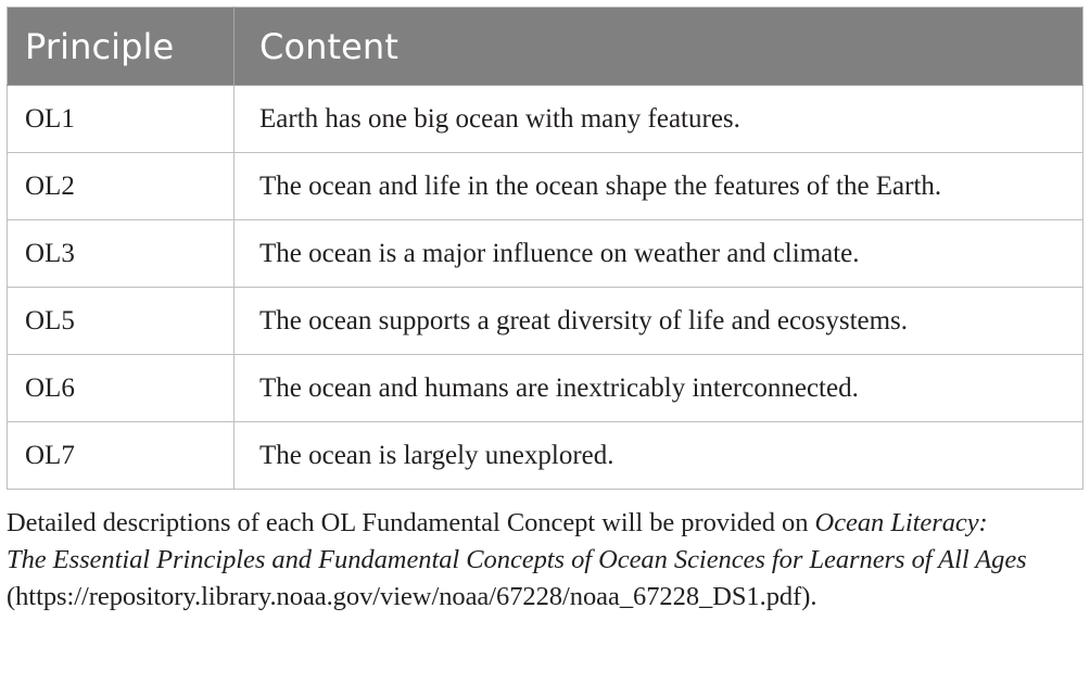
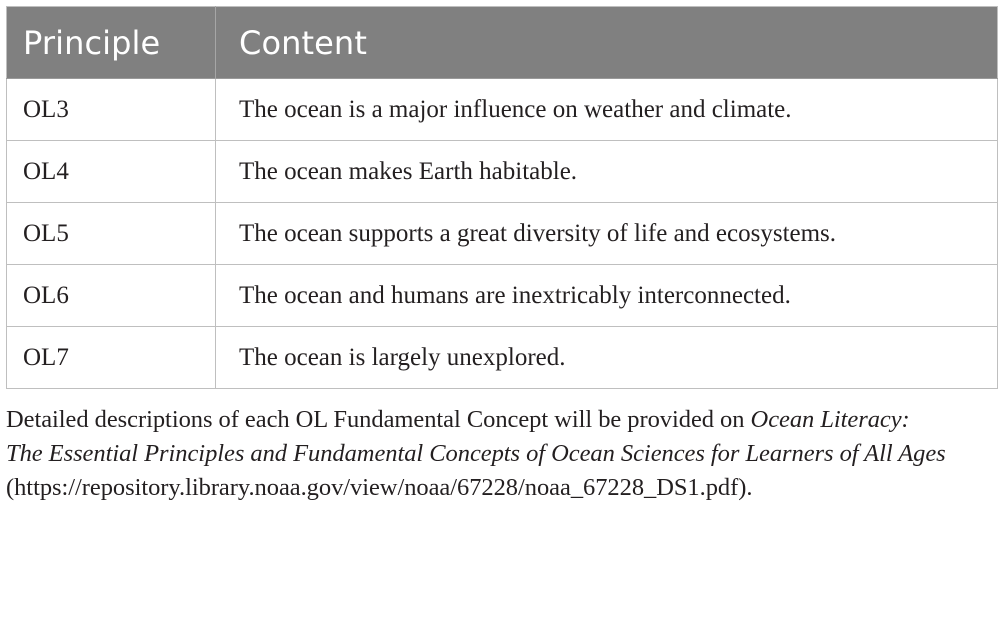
  Principle	Content
- OL1	Earth has one big ocean with many features.
- OL2	The ocean and life in the ocean shape the features of the Earth.
  OL3	The ocean is a major influence on weather and climate.
+ OL4	The ocean makes Earth habitable.
  OL5	The ocean supports a great diversity of life and ecosystems.
  OL6	The ocean and humans are inextricably interconnected.
  OL7	The ocean is largely unexplored.
  Detailed descriptions of each OL Fundamental Concept will be provided on Ocean Literacy:
  The Essential Principles and Fundamental Concepts of Ocean Sciences for Learners of All Ages
  (https://repository.library.noaa.gov/view/noaa/67228/noaa_67228_DS1.pdf).
